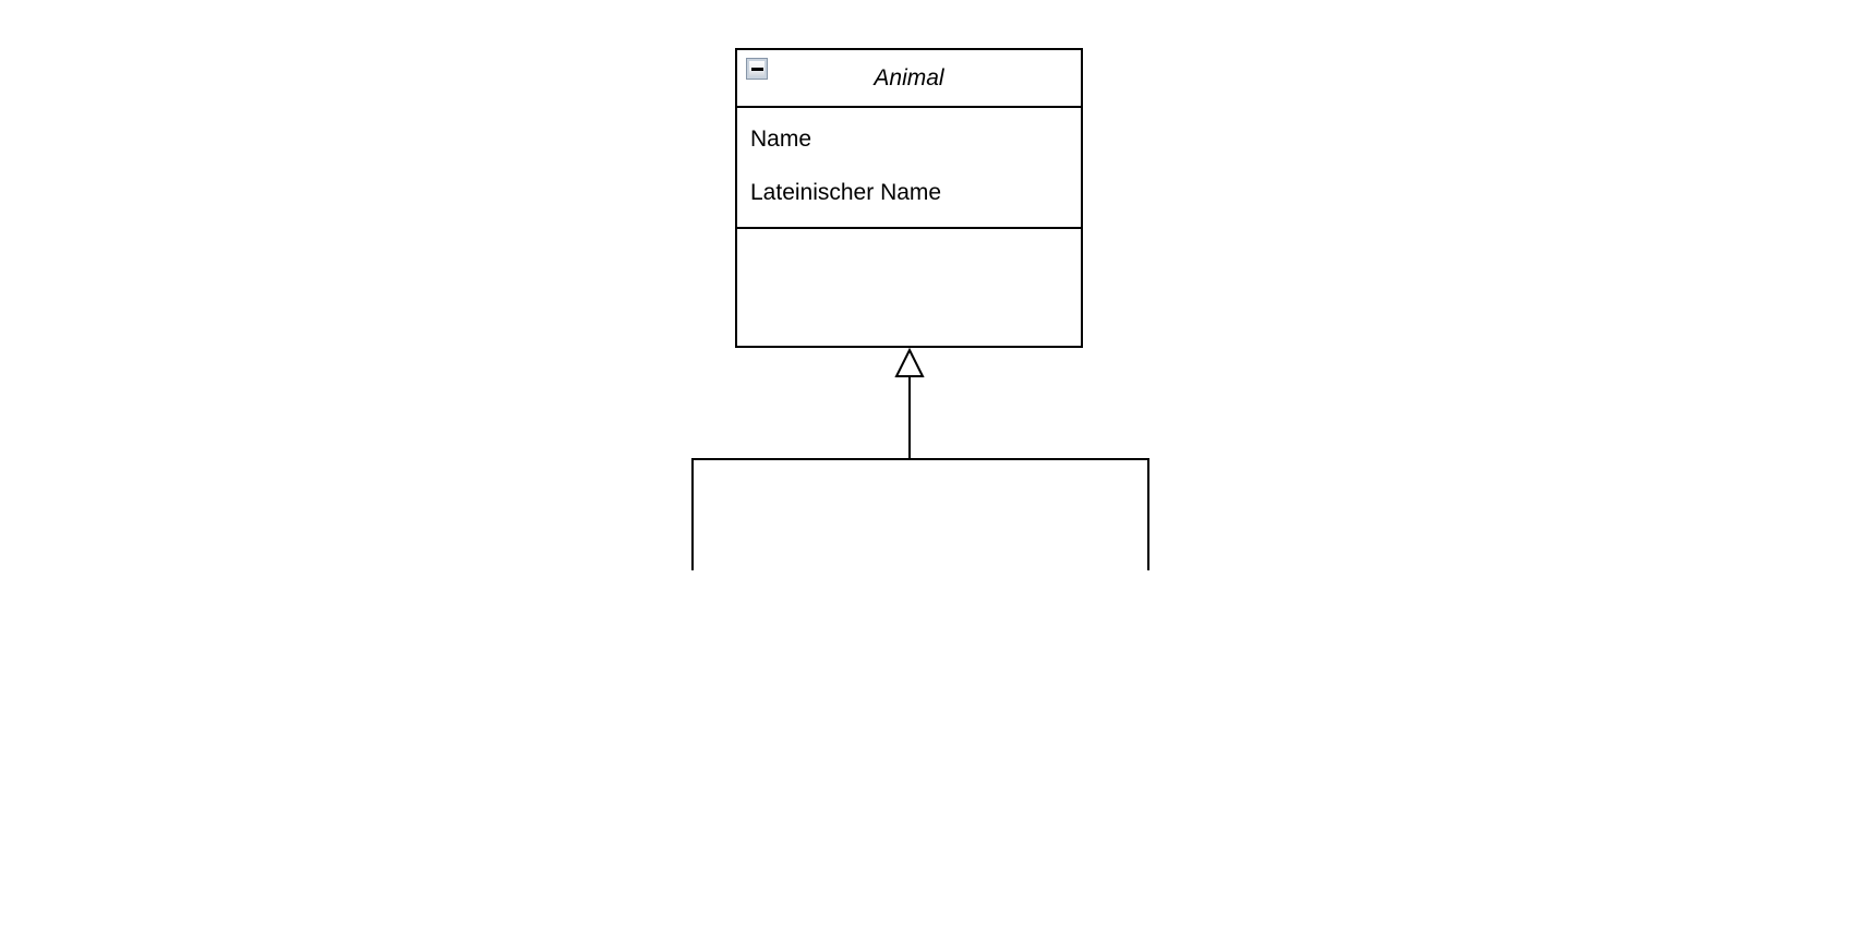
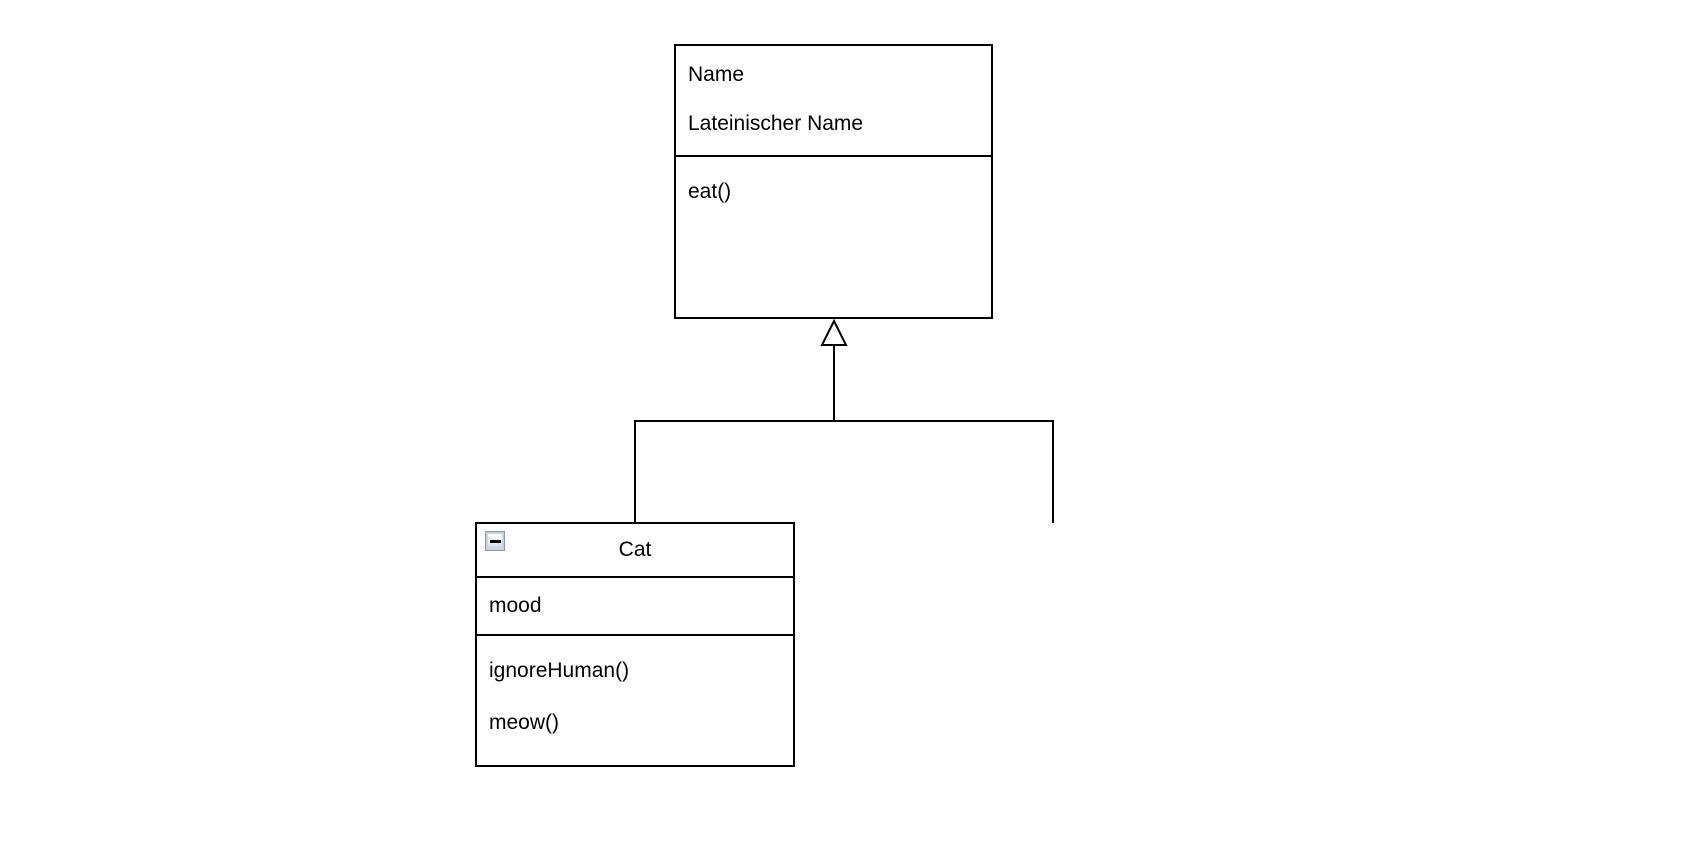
- Animal
  Name
  Lateinischer Name
+ eat()
+ Cat
+ mood
+ ignoreHuman()
+ meow()
